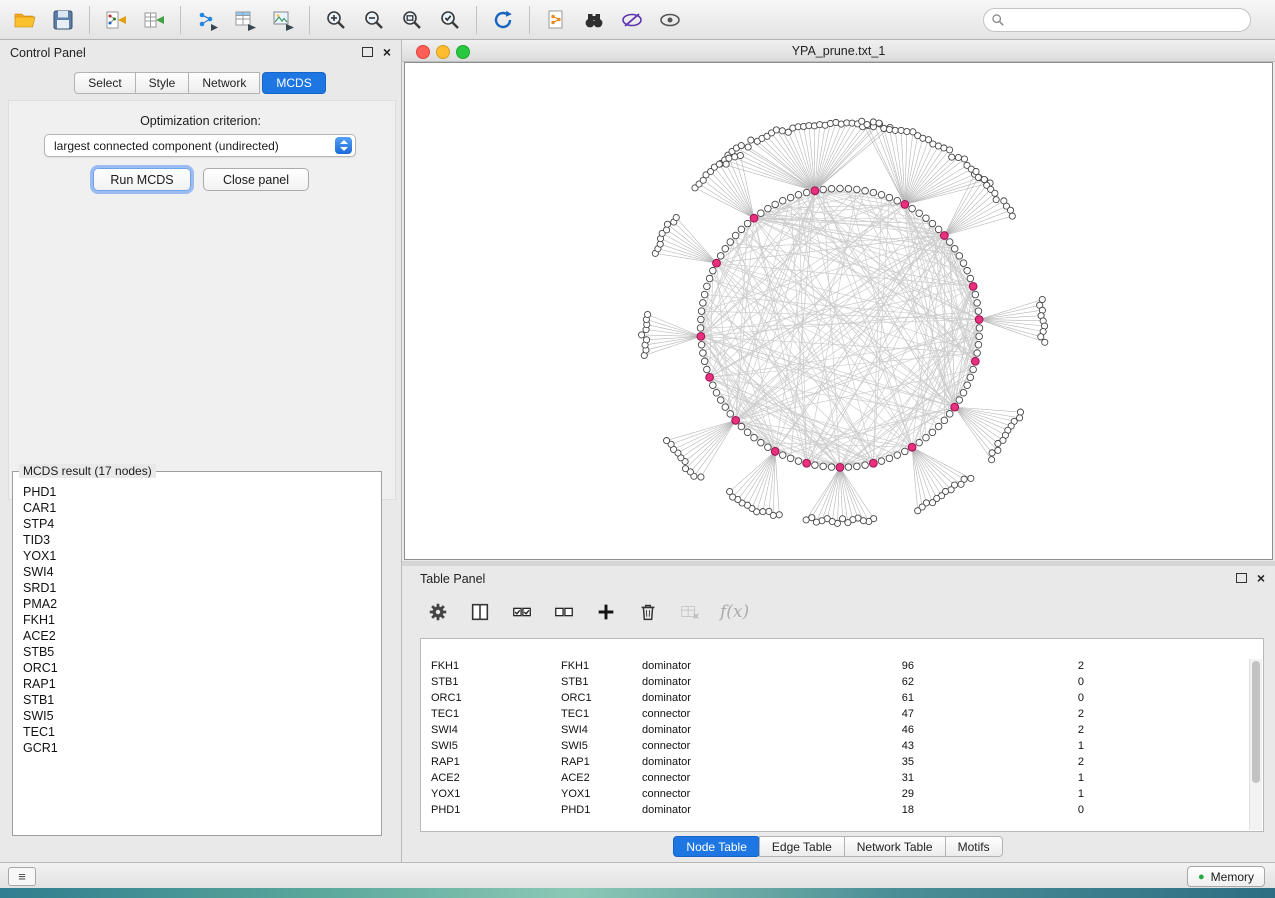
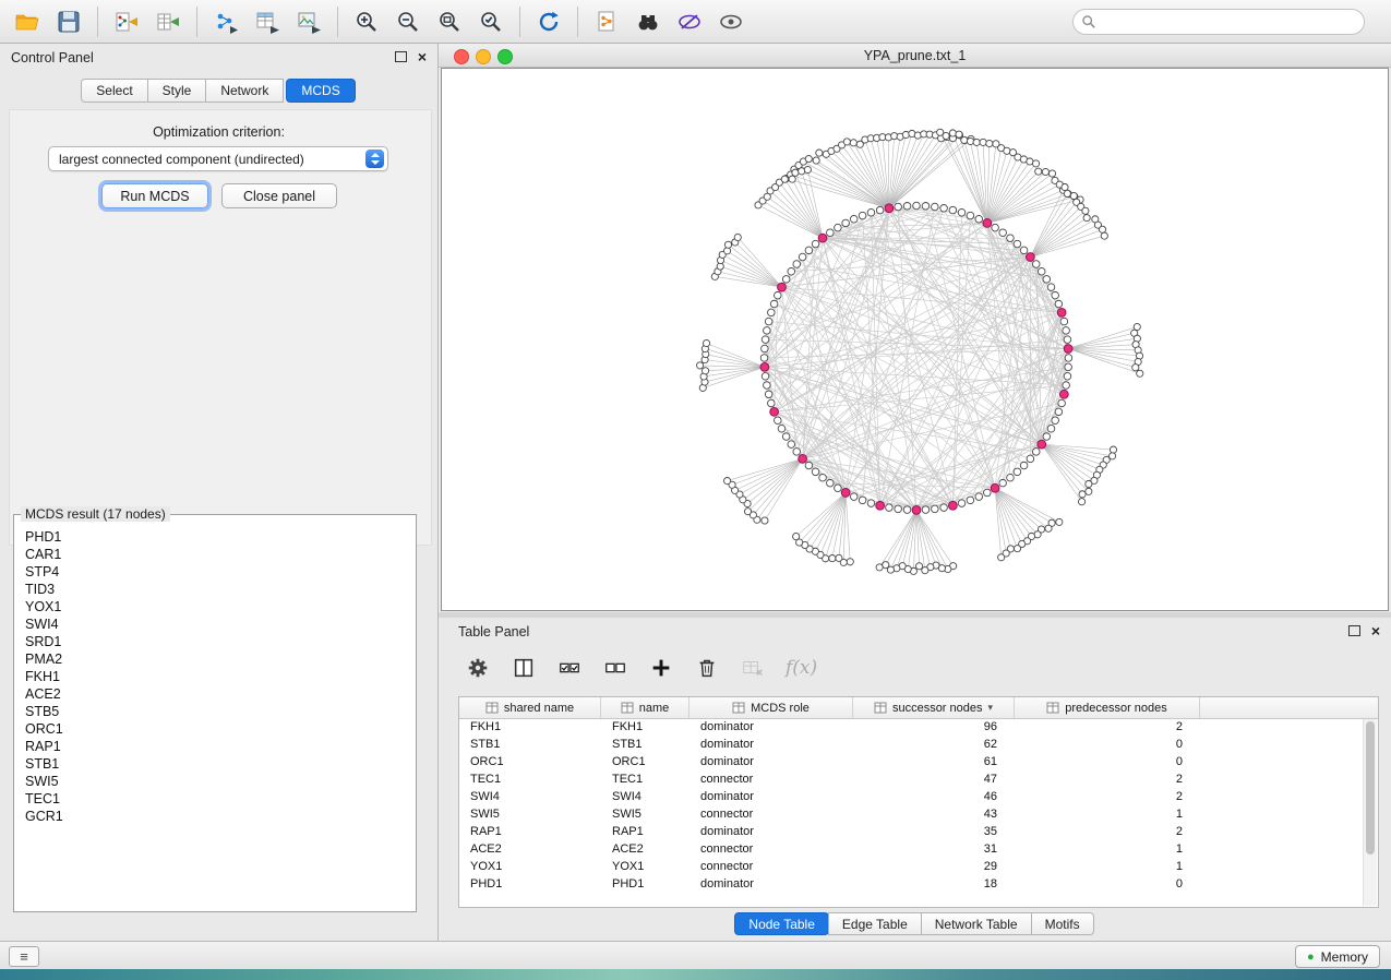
  Control Panel
  ×
  Select
  Style
  Network
  MCDS
  Optimization criterion:
  largest connected component (undirected)
  Run MCDS
  Close panel
  MCDS result (17 nodes)
  PHD1
  CAR1
  STP4
  TID3
  YOX1
  SWI4
  SRD1
  PMA2
  FKH1
  ACE2
  STB5
  ORC1
  RAP1
  STB1
  SWI5
  TEC1
  GCR1
  YPA_prune.txt_1
  Table Panel
  ×
  f(x)
+ shared name
+ name
+ MCDS role
+ successor nodes
+ ▾
+ predecessor nodes
  FKH1
  FKH1
  dominator
  96
  2
  STB1
  STB1
  dominator
  62
  0
  ORC1
  ORC1
  dominator
  61
  0
  TEC1
  TEC1
  connector
  47
  2
  SWI4
  SWI4
  dominator
  46
  2
  SWI5
  SWI5
  connector
  43
  1
  RAP1
  RAP1
  dominator
  35
  2
  ACE2
  ACE2
  connector
  31
  1
  YOX1
  YOX1
  connector
  29
  1
  PHD1
  PHD1
  dominator
  18
  0
  Node Table
  Edge Table
  Network Table
  Motifs
  ≡
  ●
  Memory
